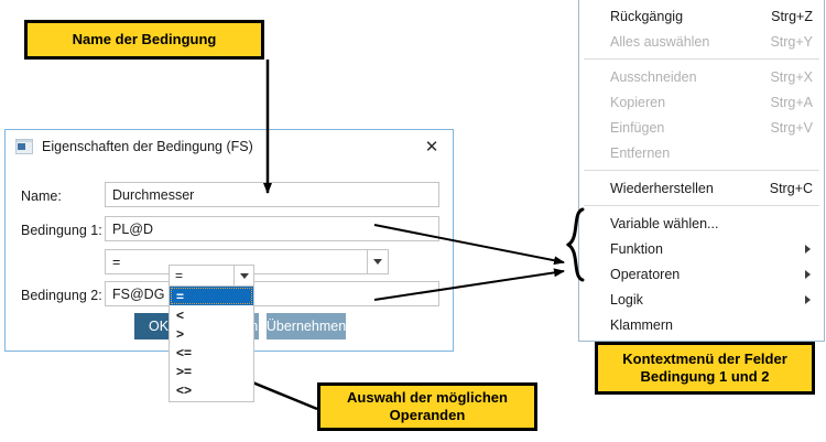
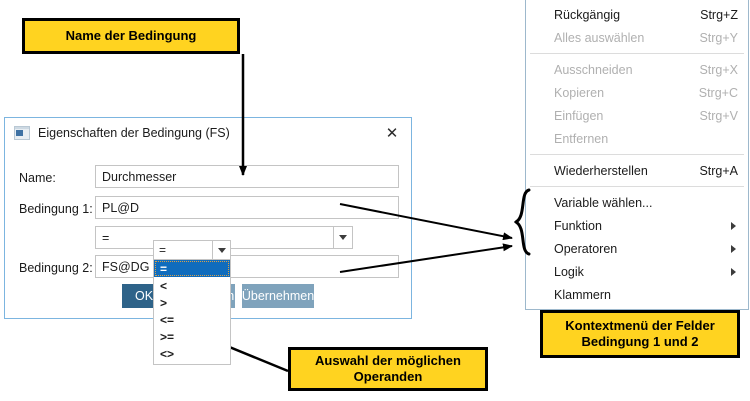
  Eigenschaften der Bedingung (FS)
  ✕
  Name:
  Bedingung 1:
  Bedingung 2:
  Durchmesser
  PL@D
  FS@DG
  =
  OK
  Übernehmen
  =
  =
  <
  >
  <=
  >=
  <>
  Rückgängig
  Strg+Z
  Alles auswählen
  Strg+Y
  Ausschneiden
  Strg+X
  Kopieren
- Strg+A
+ Strg+C
  Einfügen
  Strg+V
  Entfernen
  Wiederherstellen
- Strg+C
+ Strg+A
  Variable wählen...
  Funktion
  Operatoren
  Logik
  Klammern
  Name der Bedingung
  Auswahl der möglichen
  Operanden
  Kontextmenü der Felder
  Bedingung 1 und 2
